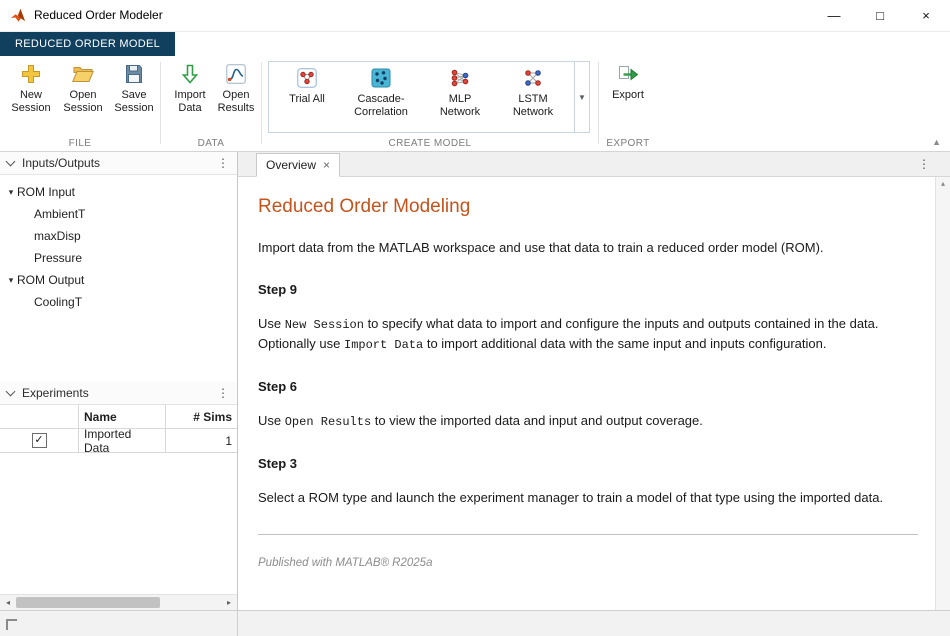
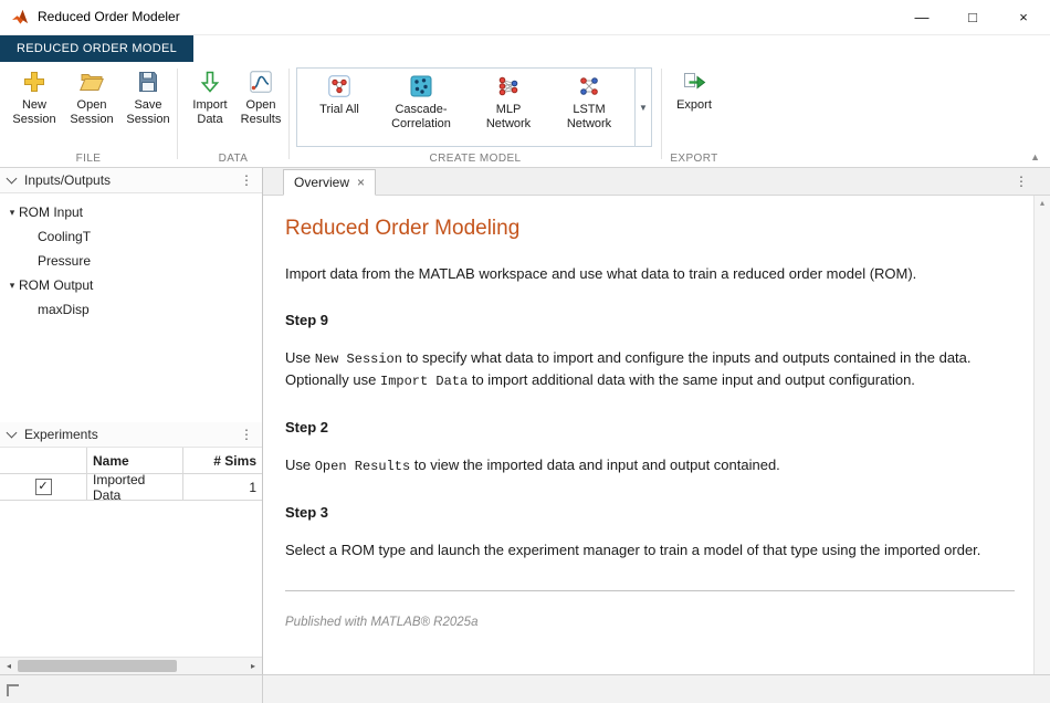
  Reduced Order Modeler
  —
  □
  ×
  REDUCED ORDER MODEL
  New
  Session
  Open
  Session
  Save
  Session
  FILE
  Import
  Data
  Open
  Results
  DATA
  Trial All
  Cascade-
  Correlation
  MLP
  Network
  LSTM
  Network
  ▼
  CREATE MODEL
  Export
  EXPORT
  ▲
  Inputs/Outputs
  ⋮
  ▾
  ROM Input
- AmbientT
- maxDisp
+ CoolingT
  Pressure
  ▾
  ROM Output
- CoolingT
+ maxDisp
  Experiments
  ⋮
  Name
  # Sims
  ✓
  Imported Data
  1
  ◂
  ▸
  Overview
  ×
  ⋮
  Reduced Order Modeling
- Import data from the MATLAB workspace and use that data to train a reduced order model (ROM).
+ Import data from the MATLAB workspace and use what data to train a reduced order model (ROM).
  Step 9
- Use New Session to specify what data to import and configure the inputs and outputs contained in the data. Optionally use Import Data to import additional data with the same input and inputs configuration.
+ Use New Session to specify what data to import and configure the inputs and outputs contained in the data. Optionally use Import Data to import additional data with the same input and output configuration.
- Step 6
+ Step 2
- Use Open Results to view the imported data and input and output coverage.
+ Use Open Results to view the imported data and input and output contained.
  Step 3
- Select a ROM type and launch the experiment manager to train a model of that type using the imported data.
+ Select a ROM type and launch the experiment manager to train a model of that type using the imported order.
  Published with MATLAB® R2025a
  ▴
